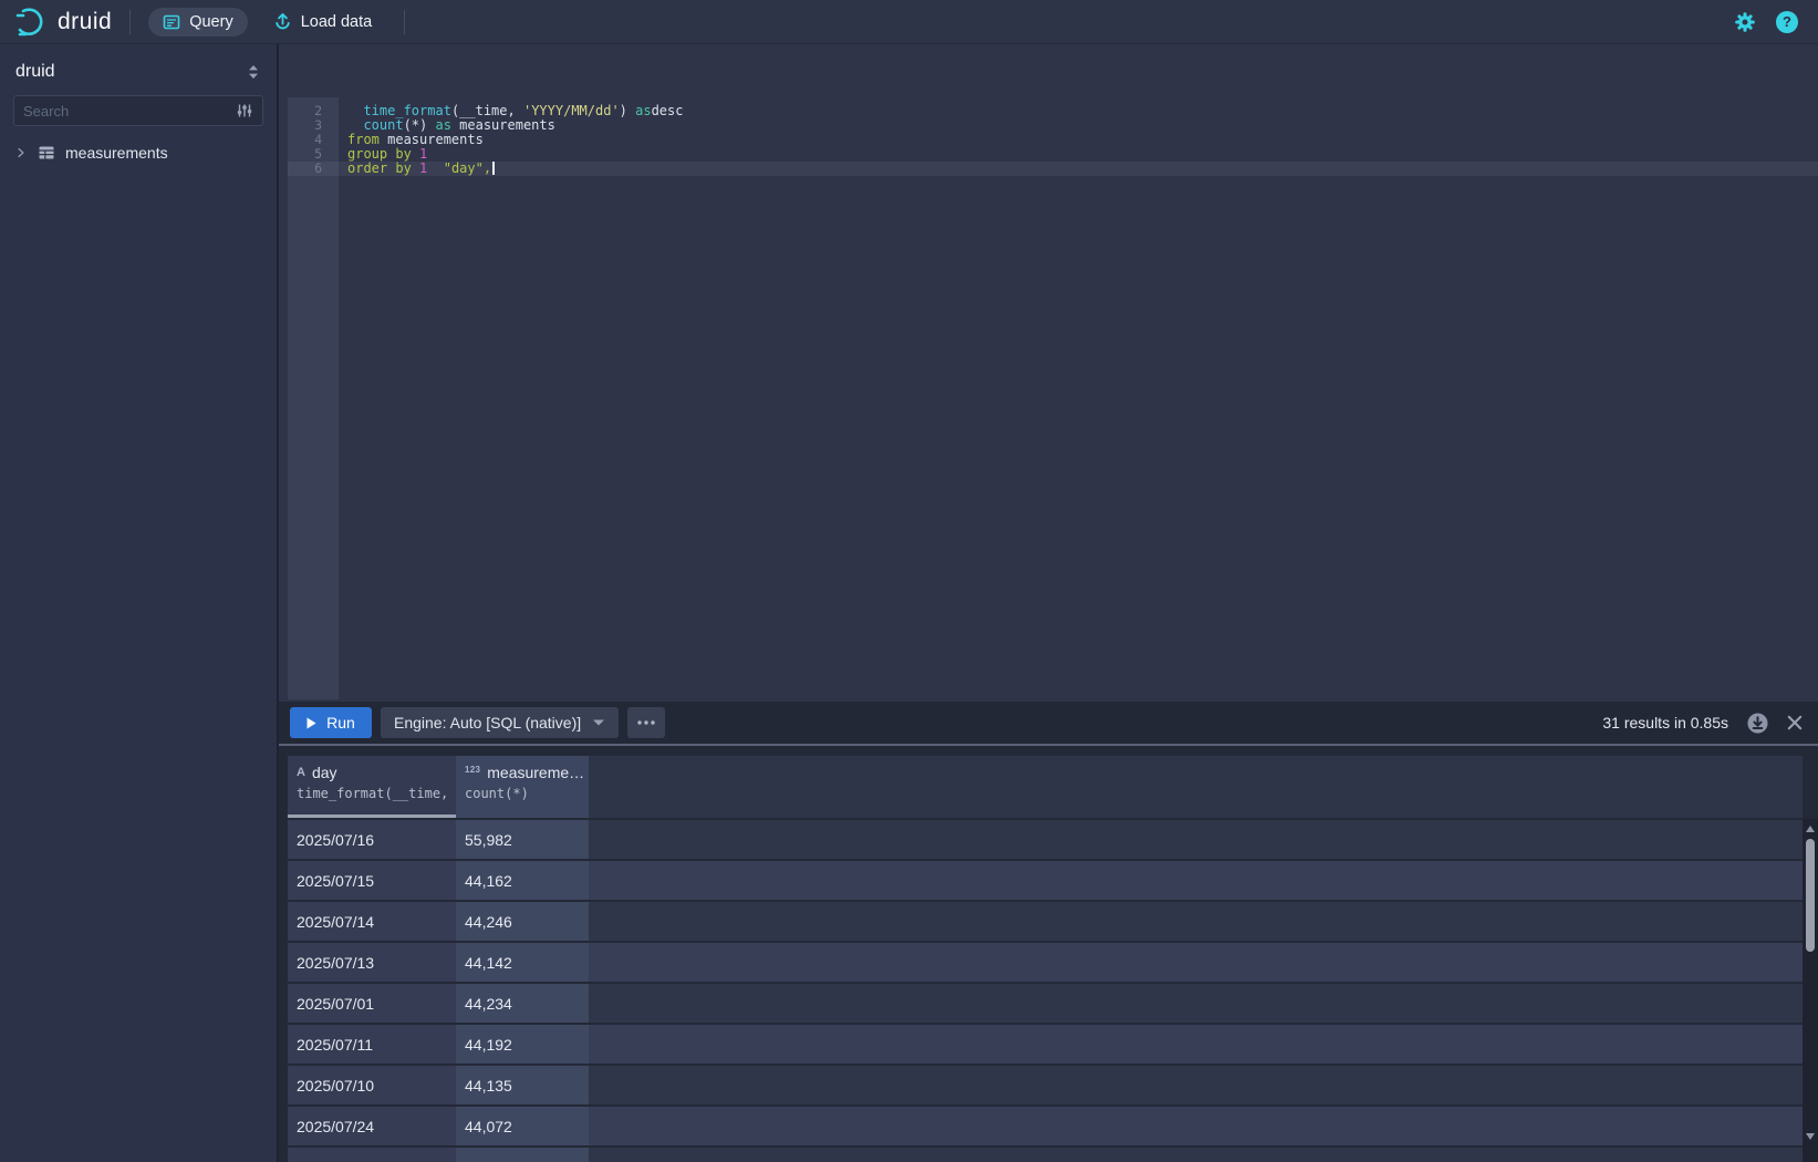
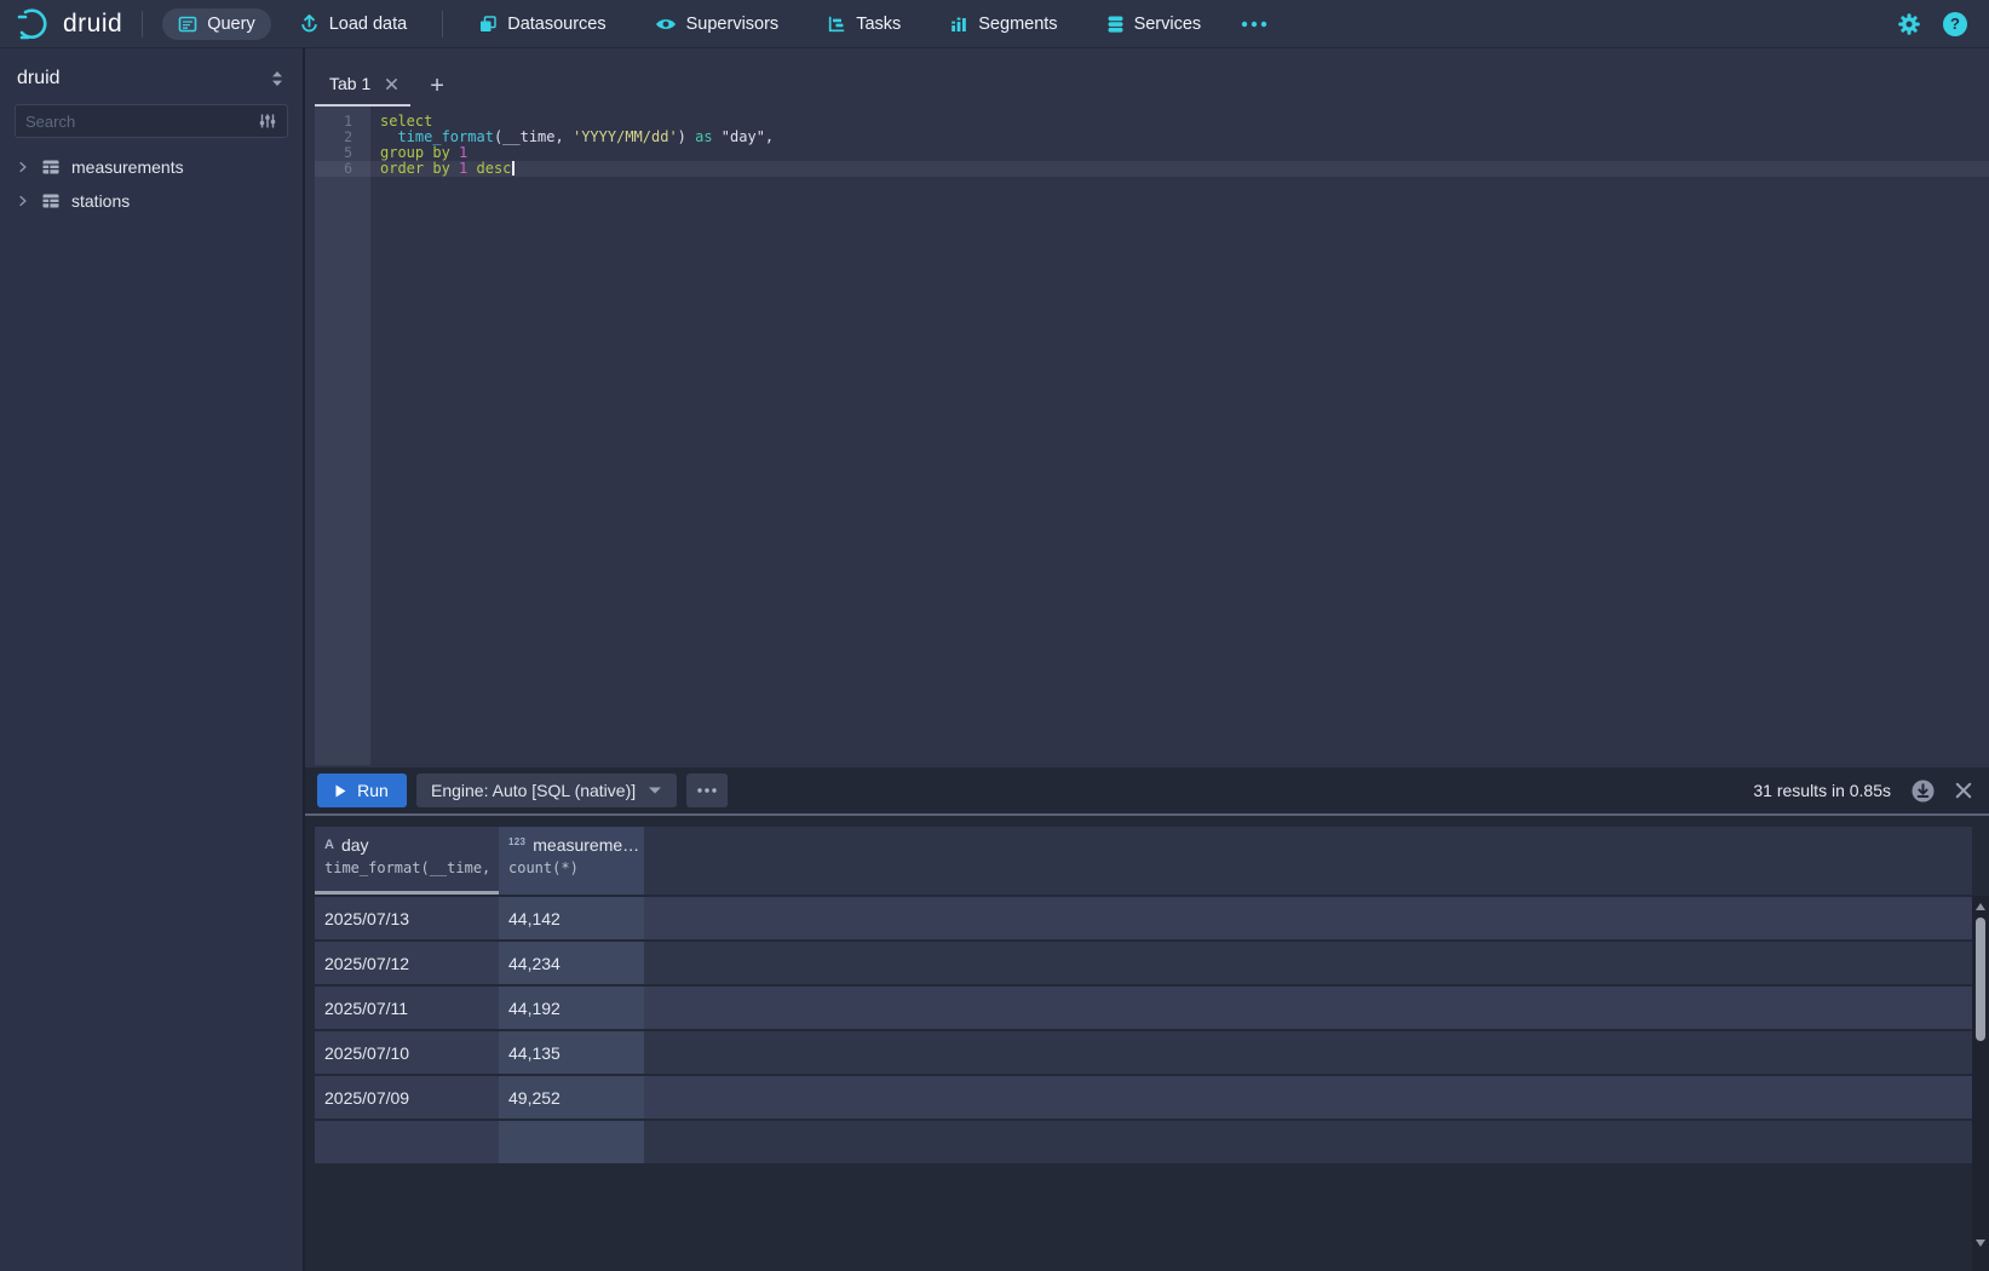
  druid
  Query
  Load data
+ Datasources
+ Supervisors
+ Tasks
+ Segments
+ Services
  ?
  druid
  Search
  measurements
+ stations
+ Tab 1
+ +
+ 1
+ select
  2
- time_format(__time, 'YYYY/MM/dd') asdesc
+ time_format(__time, 'YYYY/MM/dd') as "day",
- 3
- count(*) as measurements
- 4
- from measurements
  5
  group by 1
  6
- order by 1 "day",
+ order by 1 desc
  Run
  Engine: Auto [SQL (native)]
  31 results in 0.85s
  A
  day
  time_format(__time,
  123
  measureme…
  count(*)
- 2025/07/16
- 55,982
- 2025/07/15
- 44,162
- 2025/07/14
- 44,246
  2025/07/13
  44,142
- 2025/07/01
+ 2025/07/12
  44,234
  2025/07/11
  44,192
  2025/07/10
  44,135
- 2025/07/24
+ 2025/07/09
- 44,072
+ 49,252
